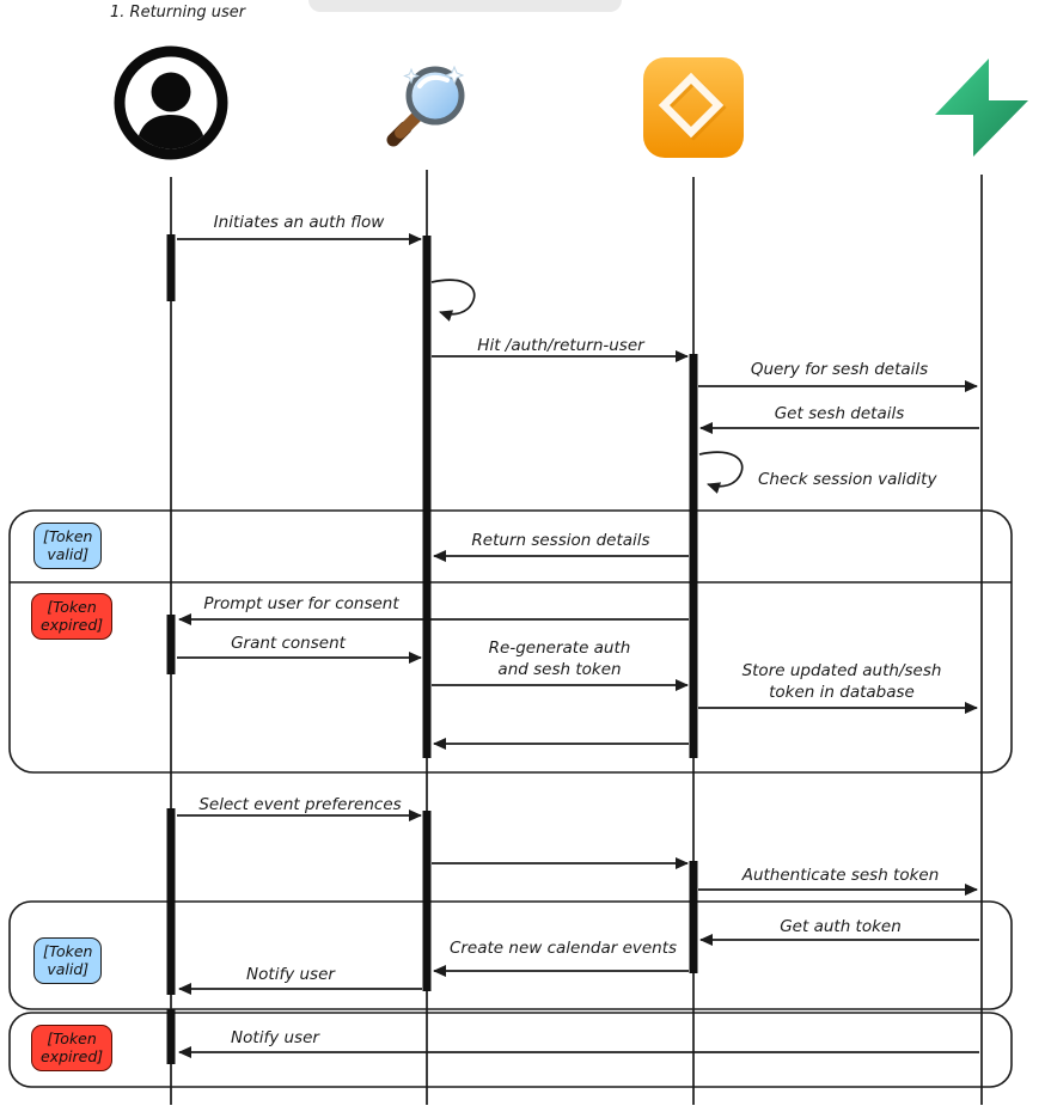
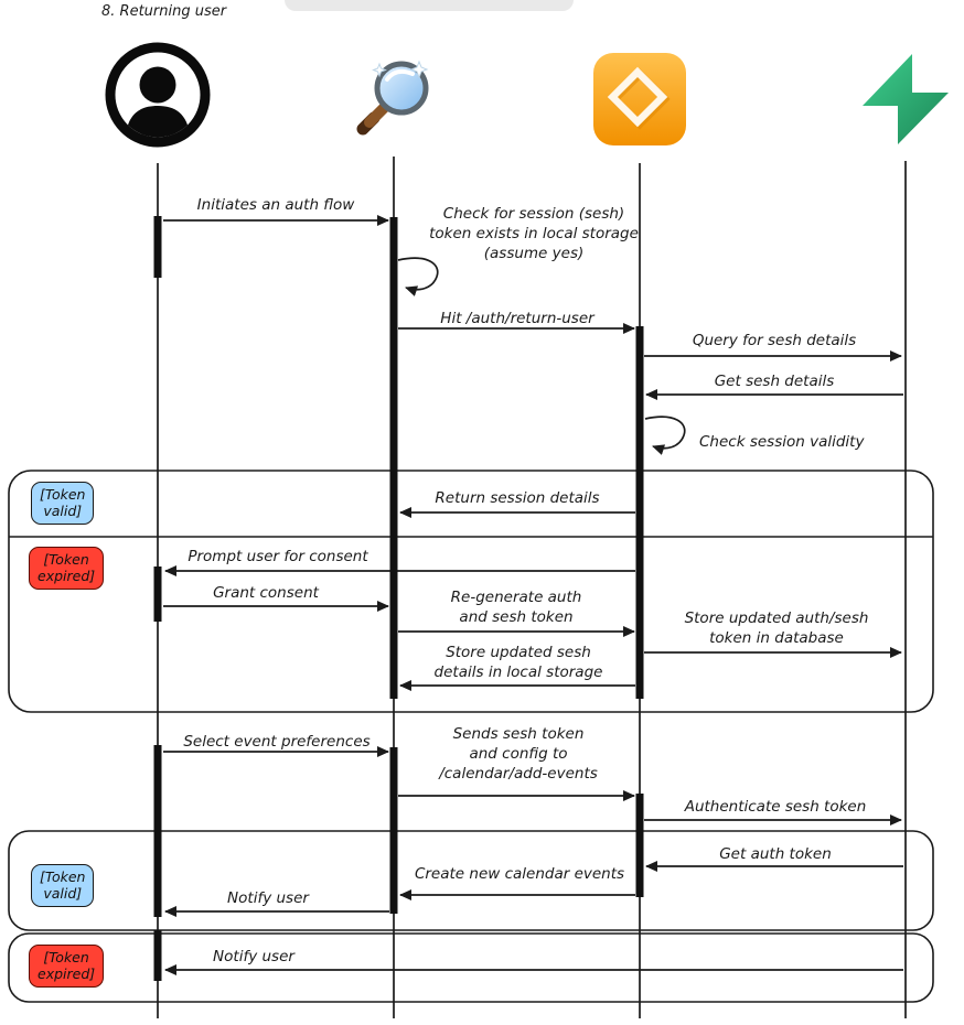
- 1. Returning user
+ 8. Returning user
  Initiates an auth flow
+ Check for session (sesh)
+ token exists in local storage
+ (assume yes)
  Hit /auth/return-user
  Query for sesh details
  Get sesh details
  Check session validity
  Return session details
  Prompt user for consent
  Grant consent
  Re-generate auth
  and sesh token
  Store updated auth/sesh
  token in database
+ Store updated sesh
+ details in local storage
  Select event preferences
+ Sends sesh token
+ and config to
+ /calendar/add-events
  Authenticate sesh token
  Get auth token
  Create new calendar events
  Notify user
  Notify user
  [Token
  valid]
  [Token
  expired]
  [Token
  valid]
  [Token
  expired]
